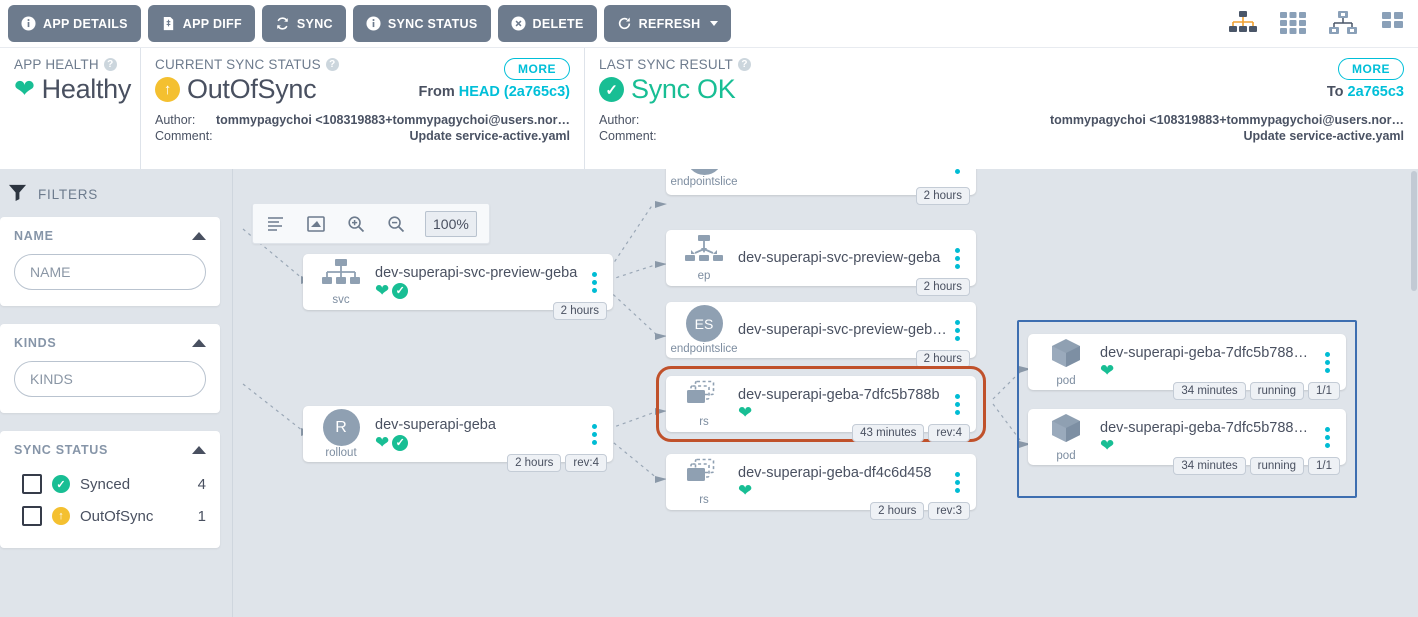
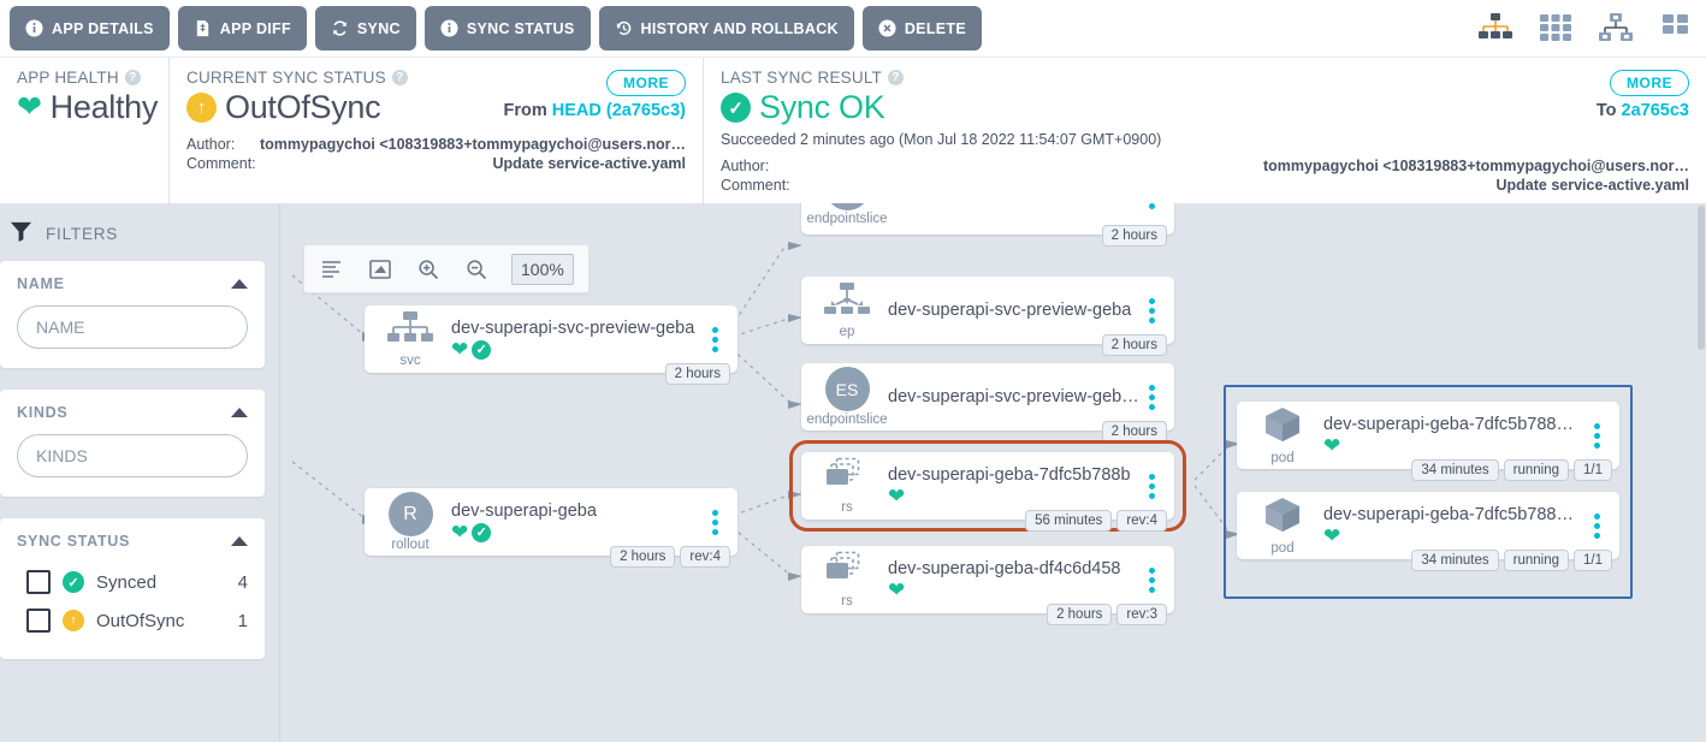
  APP DETAILS
  APP DIFF
  SYNC
  SYNC STATUS
+ HISTORY AND ROLLBACK
  DELETE
- REFRESH
  APP HEALTH
  ?
  ❤
  Healthy
  CURRENT SYNC STATUS
  ?
  MORE
  ↑
  OutOfSync
  From HEAD (2a765c3)
  Author:
  tommypagychoi <108319883+tommypagychoi@users.nor…
  Comment:
  Update service-active.yaml
  LAST SYNC RESULT
  ?
  MORE
  ✓
  Sync OK
  To 2a765c3
+ Succeeded 2 minutes ago (Mon Jul 18 2022 11:54:07 GMT+0900)
  Author:
  tommypagychoi <108319883+tommypagychoi@users.nor…
  Comment:
  Update service-active.yaml
  FILTERS
  NAME
  NAME
  KINDS
  KINDS
  SYNC STATUS
  ✓
  Synced
  4
  ↑
  OutOfSync
  1
  100%
  endpointslice
  2 hours
  svc
  dev-superapi-svc-preview-geba
  ❤
  ✓
  2 hours
  ep
  dev-superapi-svc-preview-geba
  2 hours
  ES
  endpointslice
  dev-superapi-svc-preview-geb…
  2 hours
  R
  rollout
  dev-superapi-geba
  ❤
  ✓
  2 hours
  rev:4
  rs
  dev-superapi-geba-7dfc5b788b
  ❤
- 43 minutes
+ 56 minutes
  rev:4
  rs
  dev-superapi-geba-df4c6d458
  ❤
  2 hours
  rev:3
  pod
  dev-superapi-geba-7dfc5b788…
  ❤
  34 minutes
  running
  1/1
  pod
  dev-superapi-geba-7dfc5b788…
  ❤
  34 minutes
  running
  1/1
